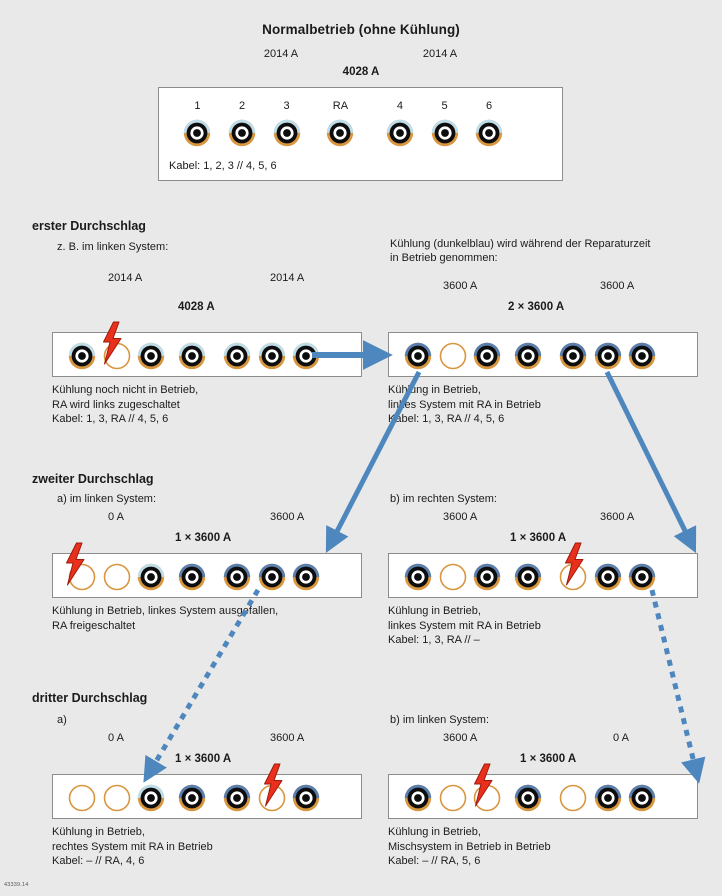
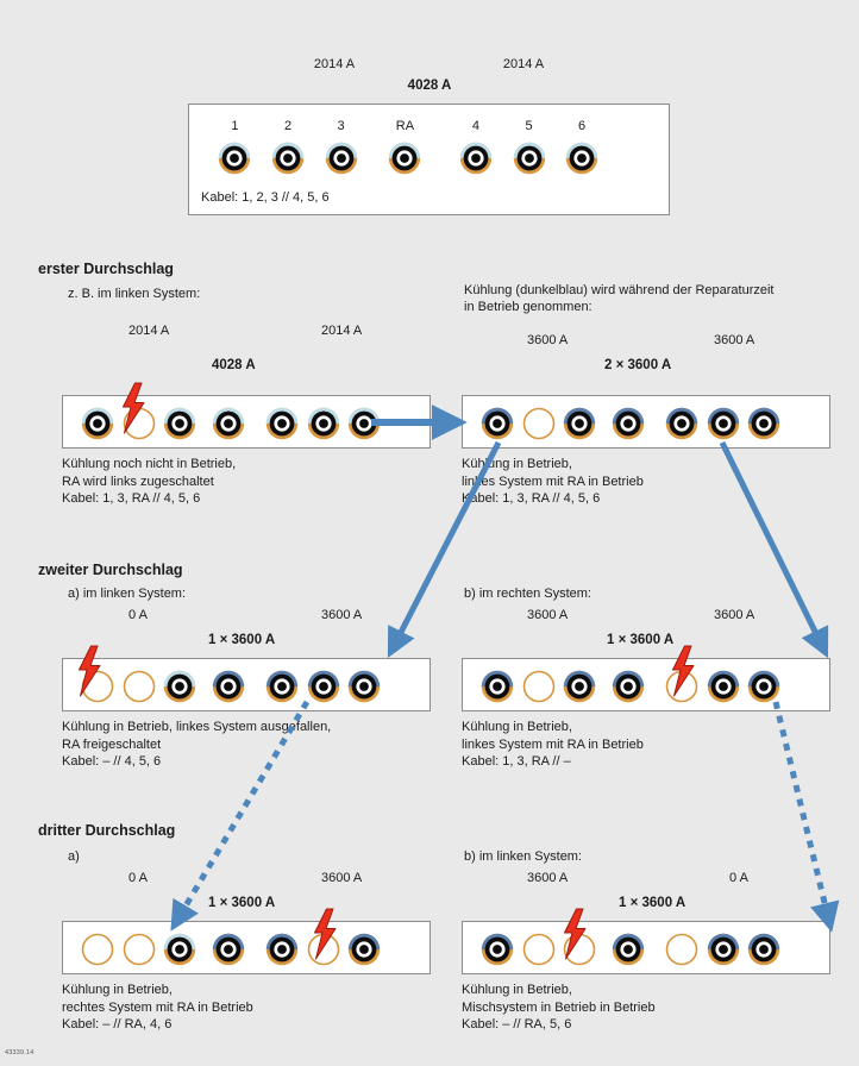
- Normalbetrieb (ohne Kühlung)
  2014 A
  2014 A
  4028 A
  Kabel: 1, 2, 3 // 4, 5, 6
  1
  2
  3
  RA
  4
  5
  6
  erster Durchschlag
  z. B. im linken System:
  2014 A
  2014 A
  4028 A
  Kühlung noch nicht in Betrieb,
  RA wird links zugeschaltet
  Kabel: 1, 3, RA // 4, 5, 6
  Kühlung (dunkelblau) wird während der Reparaturzeit
  in Betrieb genommen:
  3600 A
  3600 A
  2 × 3600 A
  Kühung in Betrieb,
  lines System mit RA in Betrieb
  Kabel: 1, 3, RA // 4, 5, 6
  zweiter Durchschlag
  a) im linken System:
  0 A
  3600 A
  1 × 3600 A
  Kühlung in Betrieb, linkes System ausgfallen,
  RA freigeschaltet
+ Kabel: – // 4, 5, 6
  b) im rechten System:
  3600 A
  3600 A
  1 × 3600 A
  Kühlung in Betrieb,
  linkes System mit RA in Betrieb
  Kabel: 1, 3, RA // –
  dritter Durchschlag
  a)
  0 A
  3600 A
  1 × 3600 A
  Kühlung in Betrieb,
  rechtes System mit RA in Betrieb
  Kabel: – // RA, 4, 6
  b) im linken System:
  3600 A
  0 A
  1 × 3600 A
  Kühlung in Betrieb,
  Mischsystem in Betrieb in Betrieb
  Kabel: – // RA, 5, 6
